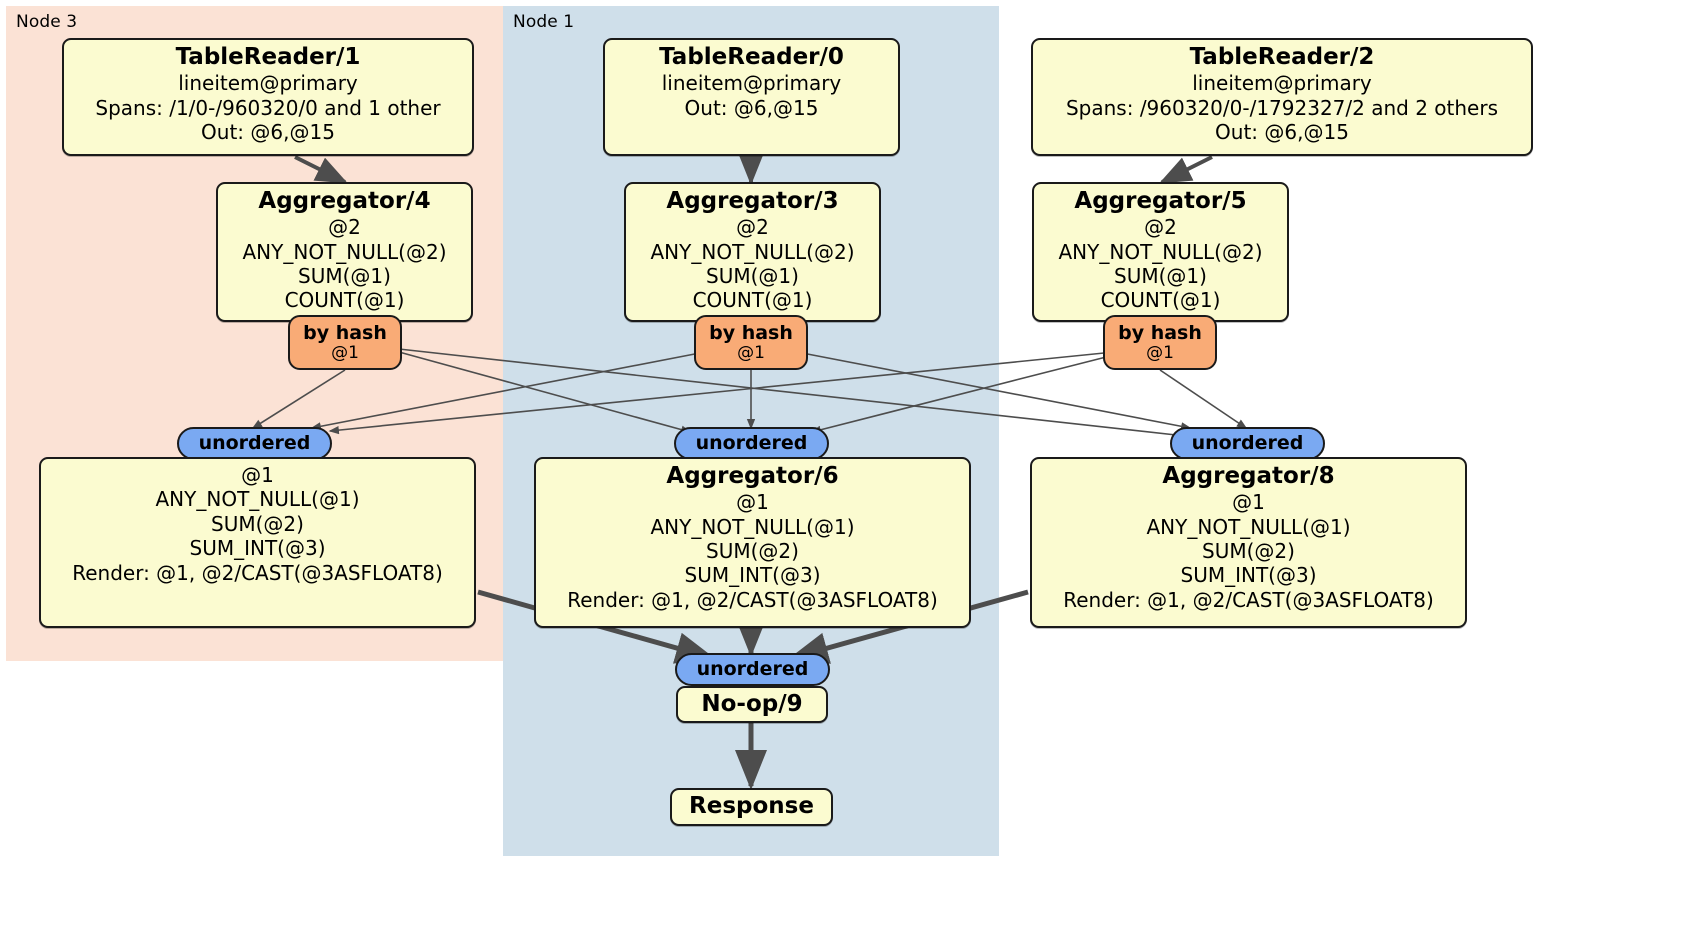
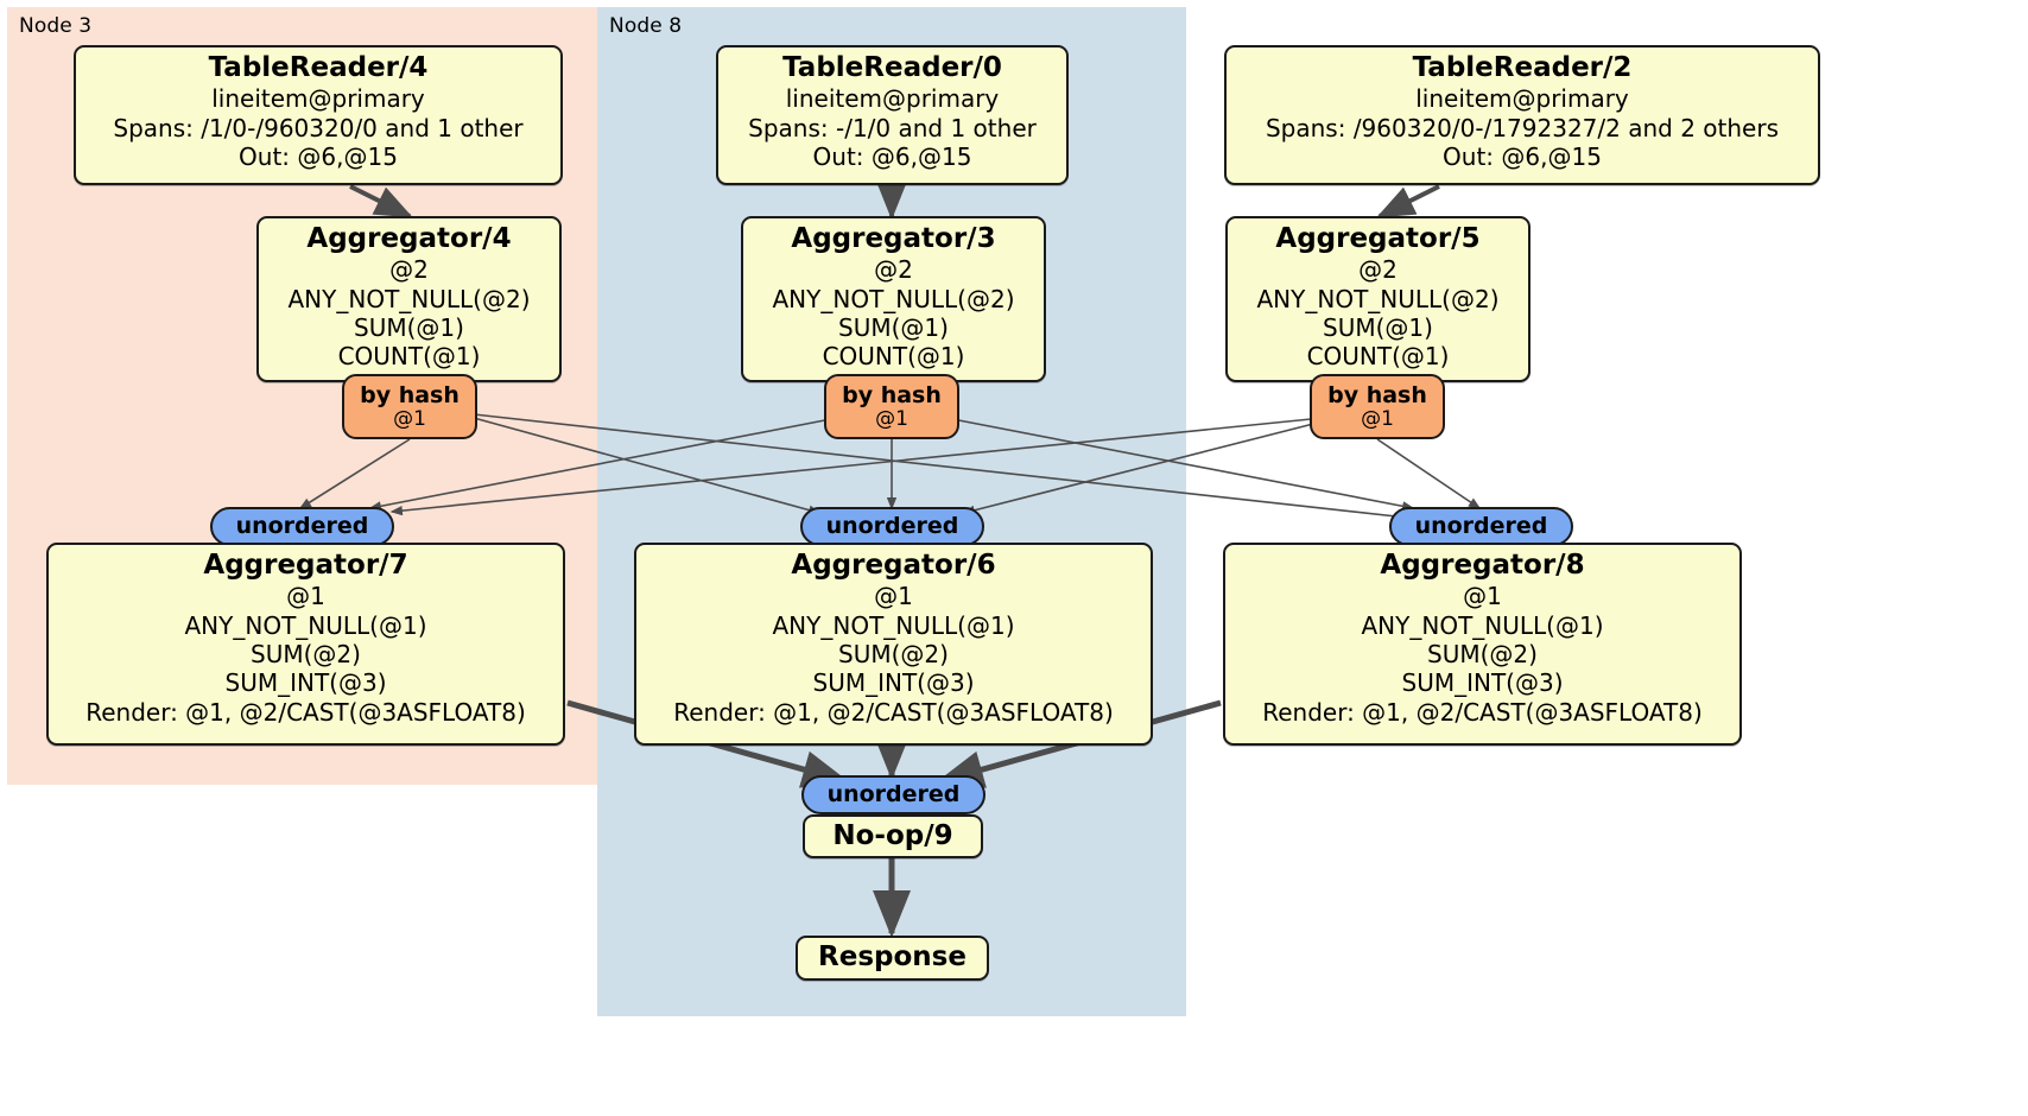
  Node 3
- Node 1
+ Node 8
- TableReader/1
+ TableReader/4
  lineitem@primary
  Spans: /1/0-/960320/0 and 1 other
  Out: @6,@15
  TableReader/0
  lineitem@primary
+ Spans: -/1/0 and 1 other
  Out: @6,@15
  TableReader/2
  lineitem@primary
  Spans: /960320/0-/1792327/2 and 2 others
  Out: @6,@15
  Aggregator/4
  @2
  ANY_NOT_NULL(@2)
  SUM(@1)
  COUNT(@1)
  Aggregator/3
  @2
  ANY_NOT_NULL(@2)
  SUM(@1)
  COUNT(@1)
  Aggregator/5
  @2
  ANY_NOT_NULL(@2)
  SUM(@1)
  COUNT(@1)
  by hash
  @1
  by hash
  @1
  by hash
  @1
  unordered
  unordered
  unordered
+ Aggregator/7
  @1
  ANY_NOT_NULL(@1)
  SUM(@2)
  SUM_INT(@3)
  Render: @1, @2/CAST(@3ASFLOAT8)
  Aggregator/6
  @1
  ANY_NOT_NULL(@1)
  SUM(@2)
  SUM_INT(@3)
  Render: @1, @2/CAST(@3ASFLOAT8)
  Aggregator/8
  @1
  ANY_NOT_NULL(@1)
  SUM(@2)
  SUM_INT(@3)
  Render: @1, @2/CAST(@3ASFLOAT8)
  unordered
  No-op/9
  Response
